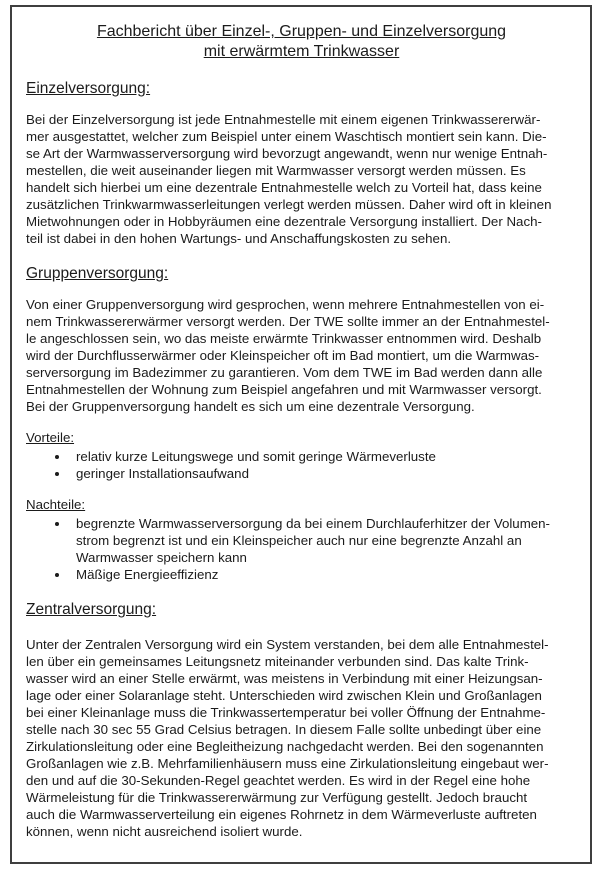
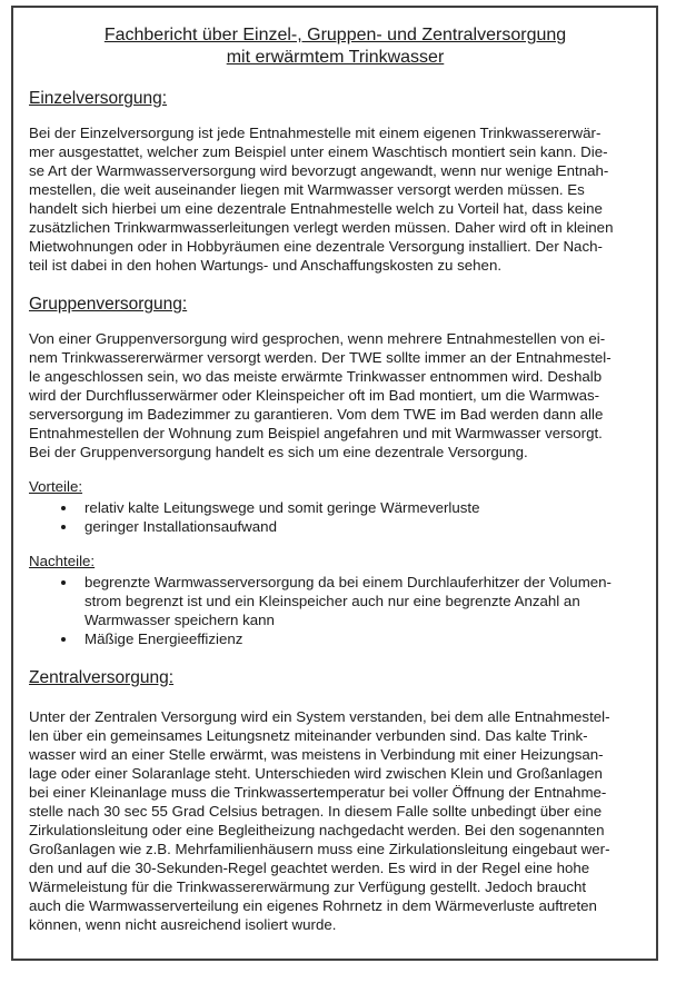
- Fachbericht über Einzel-, Gruppen- und Einzelversorgung
+ Fachbericht über Einzel-, Gruppen- und Zentralversorgung
  mit erwärmtem Trinkwasser
  Einzelversorgung:
  Bei der Einzelversorgung ist jede Entnahmestelle mit einem eigenen Trinkwassererwär-
  mer ausgestattet, welcher zum Beispiel unter einem Waschtisch montiert sein kann. Die-
  se Art der Warmwasserversorgung wird bevorzugt angewandt, wenn nur wenige Entnah-
  mestellen, die weit auseinander liegen mit Warmwasser versorgt werden müssen. Es
  handelt sich hierbei um eine dezentrale Entnahmestelle welch zu Vorteil hat, dass keine
  zusätzlichen Trinkwarmwasserleitungen verlegt werden müssen. Daher wird oft in kleinen
  Mietwohnungen oder in Hobbyräumen eine dezentrale Versorgung installiert. Der Nach-
  teil ist dabei in den hohen Wartungs- und Anschaffungskosten zu sehen.
  Gruppenversorgung:
  Von einer Gruppenversorgung wird gesprochen, wenn mehrere Entnahmestellen von ei-
  nem Trinkwassererwärmer versorgt werden. Der TWE sollte immer an der Entnahmestel-
  le angeschlossen sein, wo das meiste erwärmte Trinkwasser entnommen wird. Deshalb
  wird der Durchflusserwärmer oder Kleinspeicher oft im Bad montiert, um die Warmwas-
  serversorgung im Badezimmer zu garantieren. Vom dem TWE im Bad werden dann alle
  Entnahmestellen der Wohnung zum Beispiel angefahren und mit Warmwasser versorgt.
  Bei der Gruppenversorgung handelt es sich um eine dezentrale Versorgung.
  Vorteile:
- relativ kurze Leitungswege und somit geringe Wärmeverluste
+ relativ kalte Leitungswege und somit geringe Wärmeverluste
  geringer Installationsaufwand
  Nachteile:
  begrenzte Warmwasserversorgung da bei einem Durchlauferhitzer der Volumen-
  strom begrenzt ist und ein Kleinspeicher auch nur eine begrenzte Anzahl an
  Warmwasser speichern kann
  Mäßige Energieeffizienz
  Zentralversorgung:
  Unter der Zentralen Versorgung wird ein System verstanden, bei dem alle Entnahmestel-
  len über ein gemeinsames Leitungsnetz miteinander verbunden sind. Das kalte Trink-
  wasser wird an einer Stelle erwärmt, was meistens in Verbindung mit einer Heizungsan-
  lage oder einer Solaranlage steht. Unterschieden wird zwischen Klein und Großanlagen
  bei einer Kleinanlage muss die Trinkwassertemperatur bei voller Öffnung der Entnahme-
  stelle nach 30 sec 55 Grad Celsius betragen. In diesem Falle sollte unbedingt über eine
  Zirkulationsleitung oder eine Begleitheizung nachgedacht werden. Bei den sogenannten
  Großanlagen wie z.B. Mehrfamilienhäusern muss eine Zirkulationsleitung eingebaut wer-
  den und auf die 30-Sekunden-Regel geachtet werden. Es wird in der Regel eine hohe
  Wärmeleistung für die Trinkwassererwärmung zur Verfügung gestellt. Jedoch braucht
  auch die Warmwasserverteilung ein eigenes Rohrnetz in dem Wärmeverluste auftreten
  können, wenn nicht ausreichend isoliert wurde.
